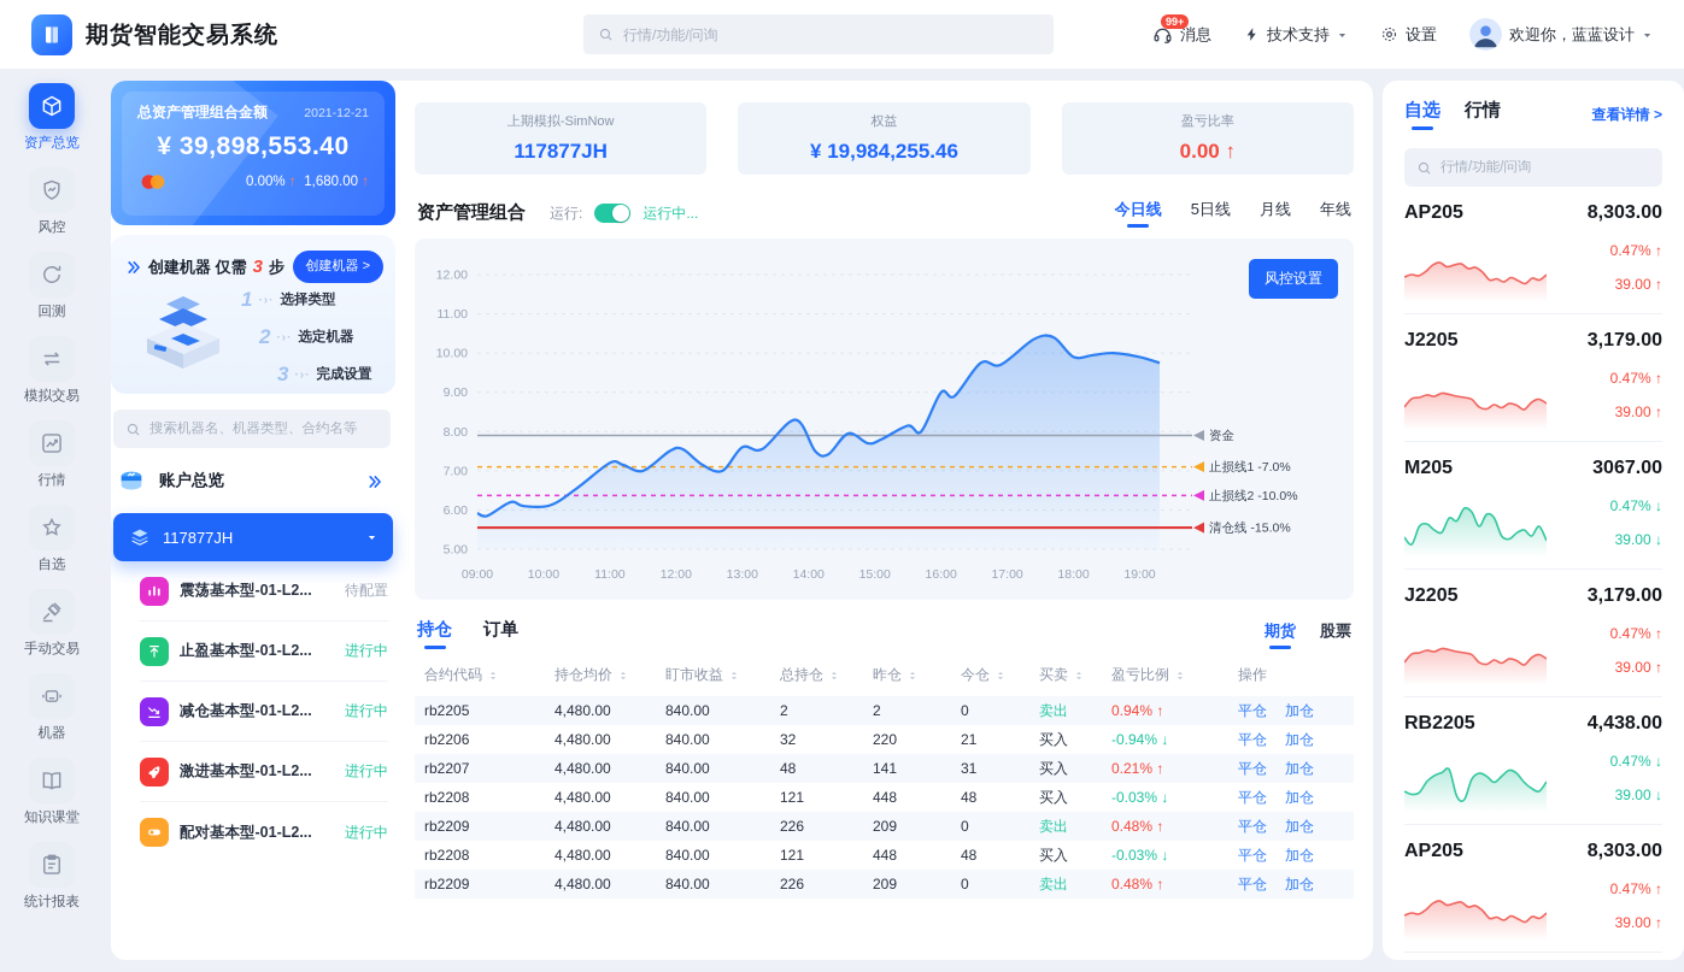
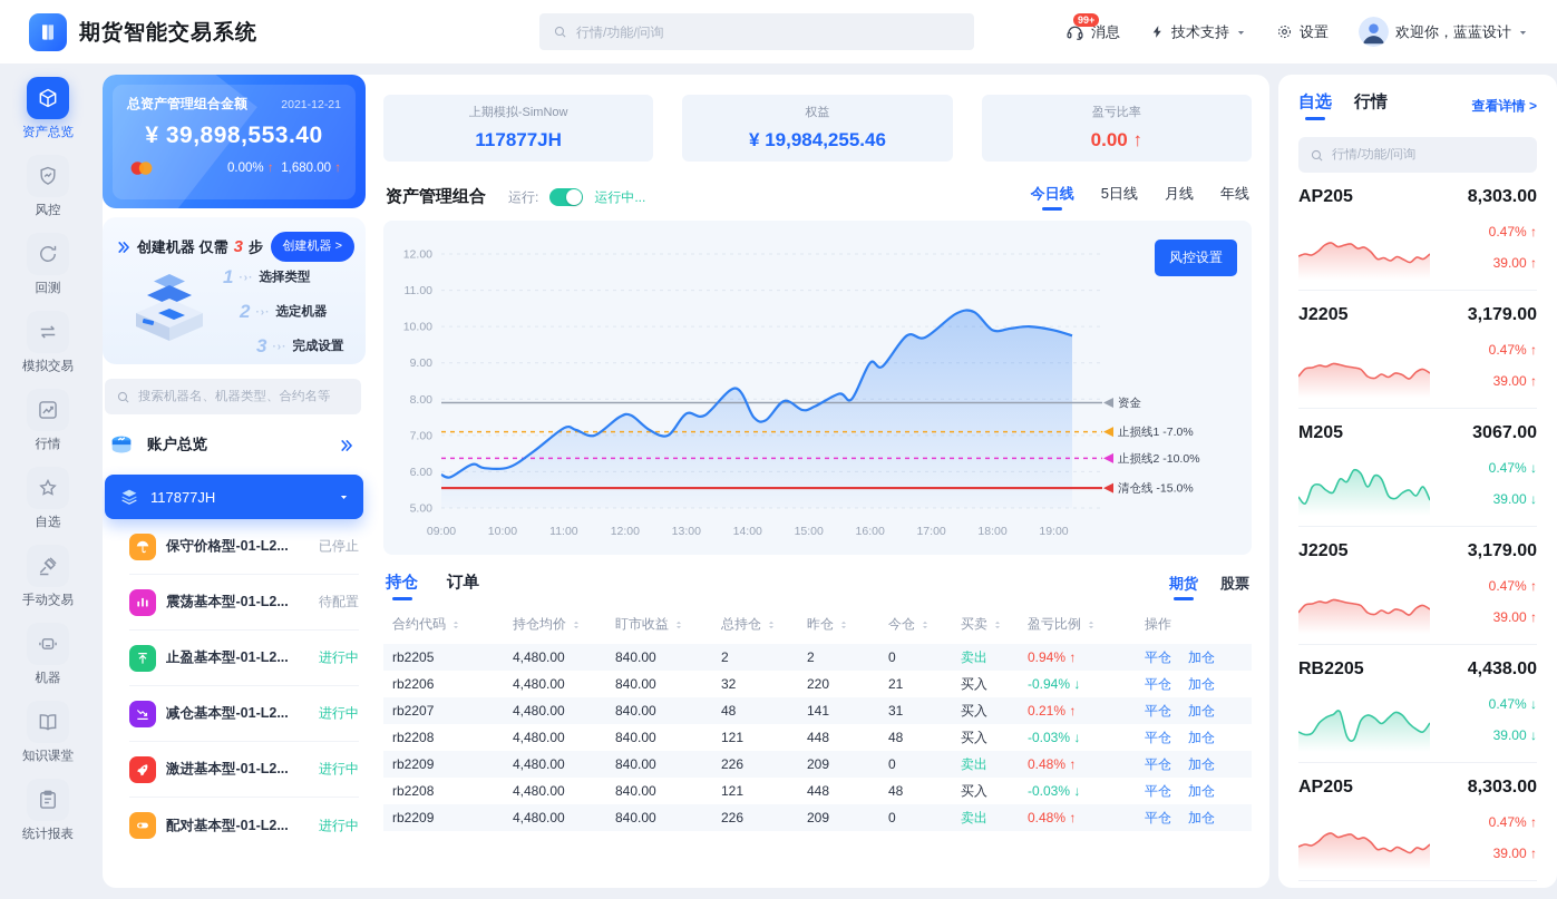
  期货智能交易系统
  行情/功能/问询
  99+
  消息
  技术支持
  设置
  欢迎你，蓝蓝设计
  资产总览
  风控
  回测
  模拟交易
  行情
  自选
  手动交易
  机器
  知识课堂
  统计报表
  总资产管理组合金额
  2021-12-21
  ¥ 39,898,553.40
  0.00% ↑
  1,680.00 ↑
  创建机器 仅需
  3
  步
  创建机器 >
  1
  ·›·
  选择类型
  2
  ·›·
  选定机器
  3
  ·›·
  完成设置
  搜索机器名、机器类型、合约名等
  账户总览
  117877JH
+ 保守价格型-01-L2...
+ 已停止
  震荡基本型-01-L2...
  待配置
  止盈基本型-01-L2...
  进行中
  减仓基本型-01-L2...
  进行中
  激进基本型-01-L2...
  进行中
  配对基本型-01-L2...
  进行中
  上期模拟-SimNow
  117877JH
  权益
  ¥ 19,984,255.46
  盈亏比率
  0.00 ↑
  资产管理组合
  运行:
  运行中...
  今日线
  5日线
  月线
  年线
  12.00
  11.00
  10.00
  9.00
  8.00
  7.00
  6.00
  5.00
  09:00
  10:00
  11:00
  12:00
  13:00
  14:00
  15:00
  16:00
  17:00
  18:00
  19:00
  资金
  止损线1 -7.0%
  止损线2 -10.0%
  清仓线 -15.0%
  风控设置
  持仓
  订单
  期货
  股票
  合约代码
  持仓均价
  盯市收益
  总持仓
  昨仓
  今仓
  买卖
  盈亏比例
  操作
  rb2205
  4,480.00
  840.00
  2
  2
  0
  卖出
  0.94% ↑
  平仓
  加仓
  rb2206
  4,480.00
  840.00
  32
  220
  21
  买入
  -0.94% ↓
  平仓
  加仓
  rb2207
  4,480.00
  840.00
  48
  141
  31
  买入
  0.21% ↑
  平仓
  加仓
  rb2208
  4,480.00
  840.00
  121
  448
  48
  买入
  -0.03% ↓
  平仓
  加仓
  rb2209
  4,480.00
  840.00
  226
  209
  0
  卖出
  0.48% ↑
  平仓
  加仓
  rb2208
  4,480.00
  840.00
  121
  448
  48
  买入
  -0.03% ↓
  平仓
  加仓
  rb2209
  4,480.00
  840.00
  226
  209
  0
  卖出
  0.48% ↑
  平仓
  加仓
  自选
  行情
  查看详情 >
  行情/功能/问询
  AP205
  8,303.00
  0.47% ↑
  39.00 ↑
  J2205
  3,179.00
  0.47% ↑
  39.00 ↑
  M205
  3067.00
  0.47% ↓
  39.00 ↓
  J2205
  3,179.00
  0.47% ↑
  39.00 ↑
  RB2205
  4,438.00
  0.47% ↓
  39.00 ↓
  AP205
  8,303.00
  0.47% ↑
  39.00 ↑
